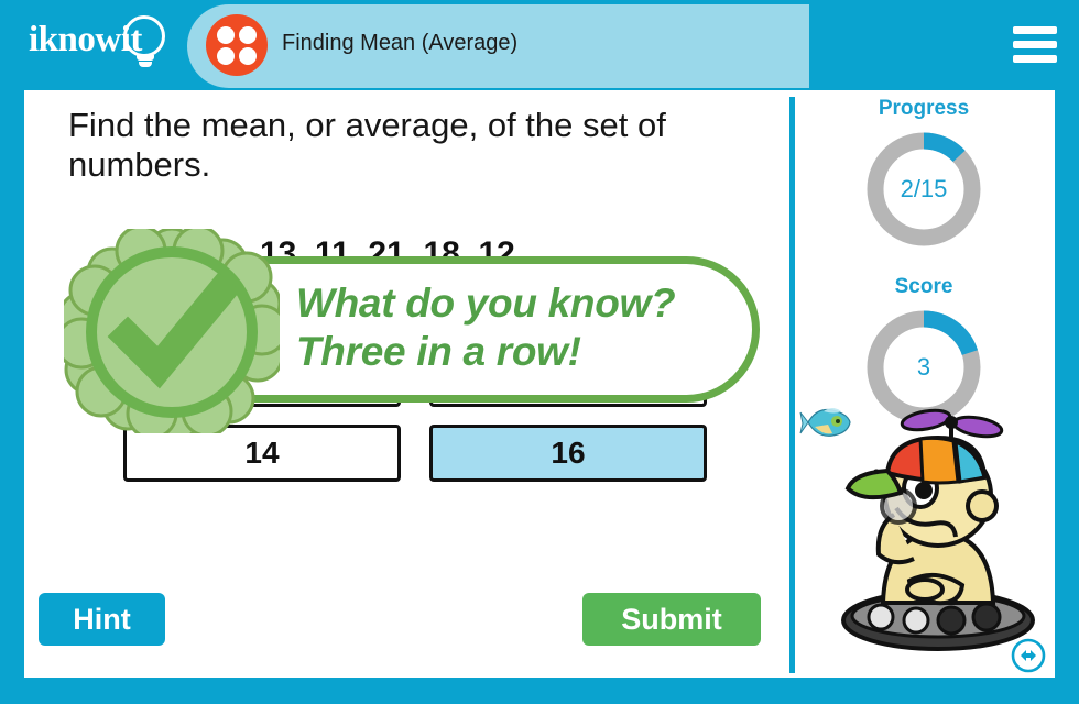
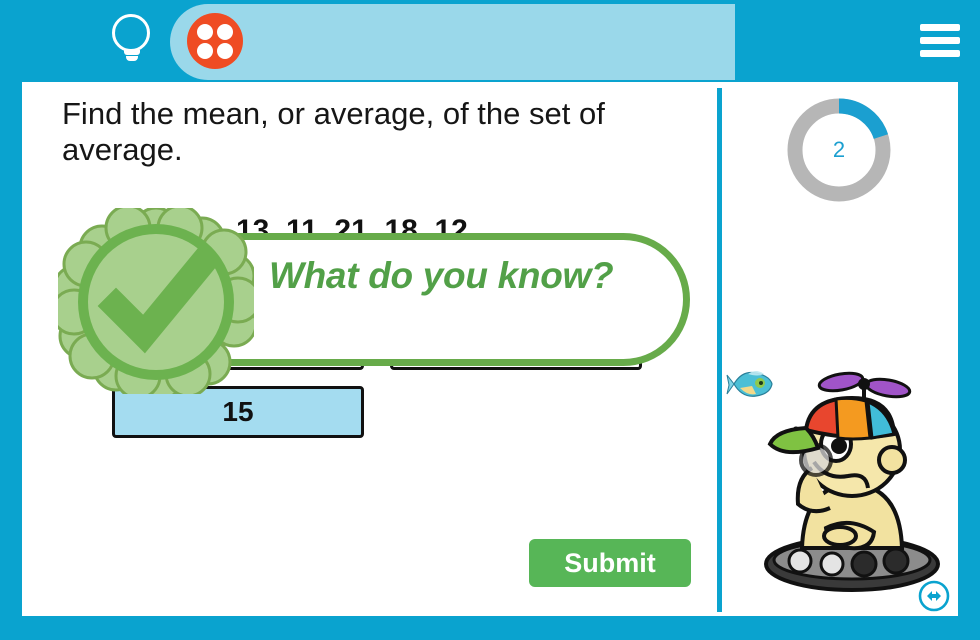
- iknowit
- Finding Mean (Average)
- Find the mean, or average, of the set of numbers.
+ Find the mean, or average, of the set of average.
  13, 11, 21, 18, 12
- 14
- 16
+ 15
  What do you know?
- Three in a row!
- Progress
- 2/15
- Score
- 3
+ 2
- Hint
  Submit
